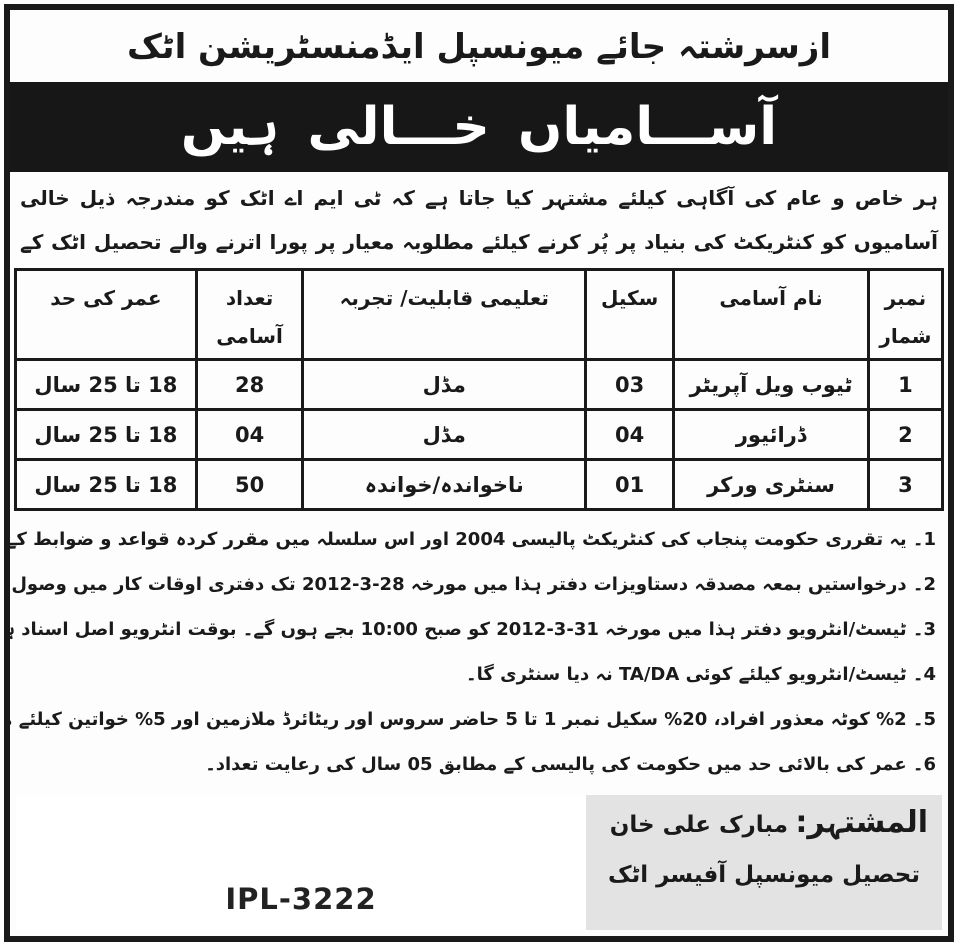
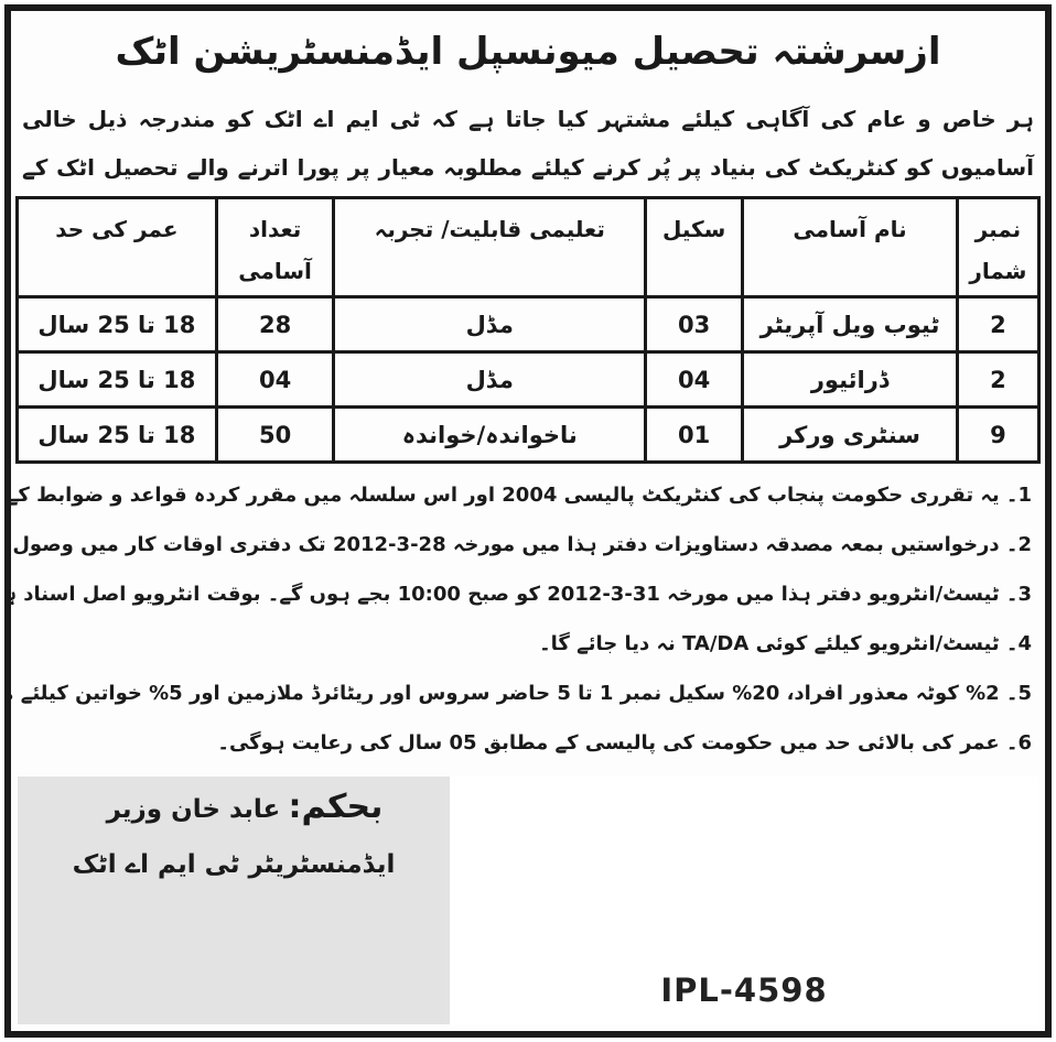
- ازسرشتہ جائے میونسپل ایڈمنسٹریشن اٹک
+ ازسرشتہ تحصیل میونسپل ایڈمنسٹریشن اٹک
- آســـامیاں خـــالی ہیں
  ہر خاص و عام کی آگاہی کیلئے مشتہر کیا جاتا ہے کہ ٹی ایم اے اٹک کو مندرجہ ذیل خالی آسامیوں کو کنٹریکٹ کی بنیاد پر پُر کرنے کیلئے مطلوبہ معیار پر پورا اترنے والے تحصیل اٹک کے
  نمبر شمار	نام آسامی	سکیل	تعلیمی قابلیت/ تجربہ	تعداد آسامی	عمر کی حد
- 1	ٹیوب ویل آپریٹر	03	مڈل	28	18 تا 25 سال
+ 2	ٹیوب ویل آپریٹر	03	مڈل	28	18 تا 25 سال
  2	ڈرائیور	04	مڈل	04	18 تا 25 سال
- 3	سنٹری ورکر	01	ناخواندہ/خواندہ	50	18 تا 25 سال
+ 9	سنٹری ورکر	01	ناخواندہ/خواندہ	50	18 تا 25 سال
  1۔ یہ تقرری حکومت پنجاب کی کنٹریکٹ پالیسی 2004 اور اس سلسلہ میں مقرر کردہ قواعد و ضوابط کے
  2۔ درخواستیں بمعہ مصدقہ دستاویزات دفتر ہذا میں مورخہ 28-3-2012 تک دفتری اوقات کار میں وصول
  3۔ ٹیسٹ/انٹرویو دفتر ہذا میں مورخہ 31-3-2012 کو صبح 10:00 بجے ہوں گے۔ بوقت انٹرویو اصل اسناد ہ
- 4۔ ٹیسٹ/انٹرویو کیلئے کوئی TA/DA نہ دیا سنٹری گا۔
+ 4۔ ٹیسٹ/انٹرویو کیلئے کوئی TA/DA نہ دیا جائے گا۔
  5۔ 2% کوٹہ معذور افراد، 20% سکیل نمبر 1 تا 5 حاضر سروس اور ریٹائرڈ ملازمین اور 5% خواتین کیلئے
- 6۔ عمر کی بالائی حد میں حکومت کی پالیسی کے مطابق 05 سال کی رعایت تعداد۔
+ 6۔ عمر کی بالائی حد میں حکومت کی پالیسی کے مطابق 05 سال کی رعایت ہوگی۔
+ بحکم: عابد خان وزیر
+ ایڈمنسٹریٹر ٹی ایم اے اٹک
- IPL-3222
+ IPL-4598
- المشتہر: مبارک علی خان
- تحصیل میونسپل آفیسر اٹک
